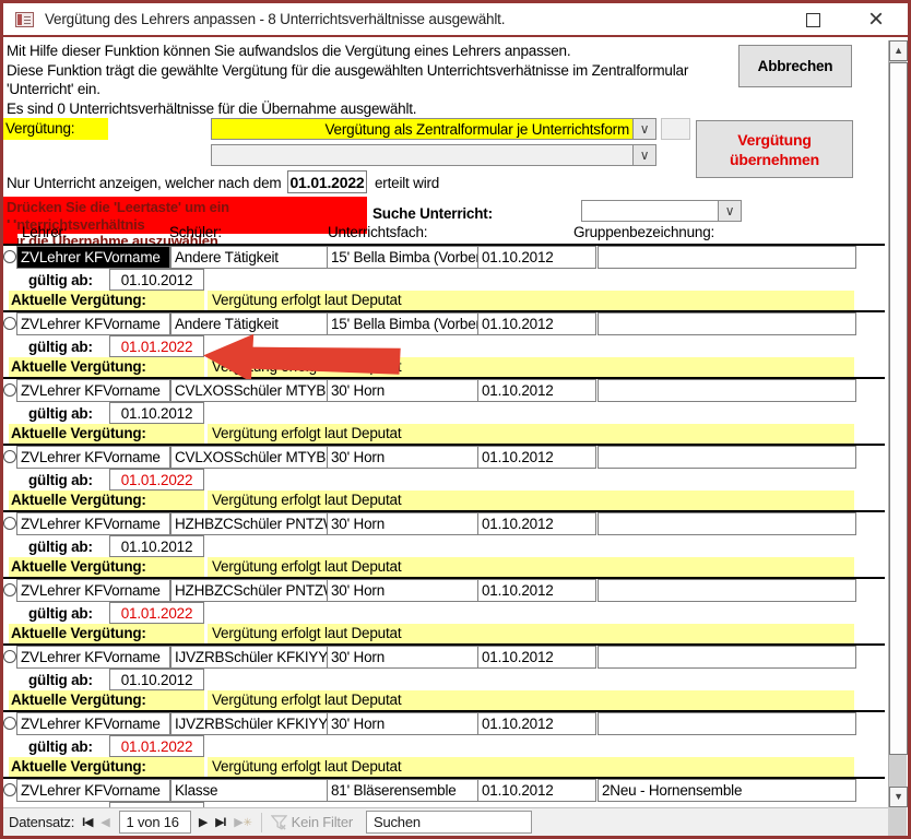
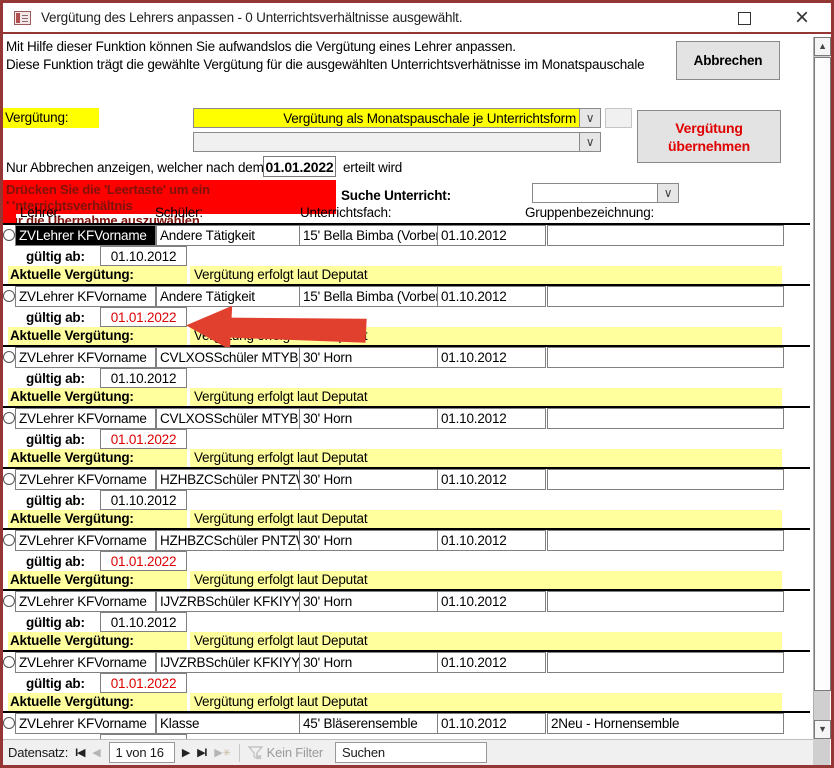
- Vergütung des Lehrers anpassen - 8 Unterrichtsverhältnisse ausgewählt.
+ Vergütung des Lehrers anpassen - 0 Unterrichtsverhältnisse ausgewählt.
  ×
- Mit Hilfe dieser Funktion können Sie aufwandslos die Vergütung eines Lehrers anpassen.
+ Mit Hilfe dieser Funktion können Sie aufwandslos die Vergütung eines Lehrer anpassen.
- Diese Funktion trägt die gewählte Vergütung für die ausgewählten Unterrichtsverhätnisse im Zentralformular
+ Diese Funktion trägt die gewählte Vergütung für die ausgewählten Unterrichtsverhätnisse im Monatspauschale
- 'Unterricht' ein.
- Es sind 0 Unterrichtsverhältnisse für die Übernahme ausgewählt.
  Abbrechen
  Vergütung:
- Vergütung als Zentralformular je Unterrichtsform
+ Vergütung als Monatspauschale je Unterrichtsform
  ∨
  ∨
  Vergütung übernehmen
- Nur Unterricht anzeigen, welcher nach dem
+ Nur Abbrechen anzeigen, welcher nach dem
  01.01.2022
  erteilt wird
  Drücken Sie die 'Leertaste' um ein nterrichtsverhältnis
  r die Übernahme auszuwählen.
  Suche Unterricht:
  ∨
  Lehrer:
  Schüler:
  Unterrichtsfach:
  Gruppenbezeichnung:
  ZVLehrer KFVorname
  Andere Tätigkeit
  15' Bella Bimba (Vorbe
  01.10.2012
  gültig ab:
  01.10.2012
  Aktuelle Vergütung:
  Vergütung erfolgt laut Deputat
  ZVLehrer KFVorname
  Andere Tätigkeit
  15' Bella Bimba (Vorbe
  01.10.2012
  gültig ab:
  01.01.2022
  Aktuelle Vergütung:
  ZVLehrer KFVorname
  CVLXOSSchüler MTYB
  30' Horn
  01.10.2012
  gültig ab:
  01.10.2012
  Aktuelle Vergütung:
  Vergütung erfolgt laut Deputat
  ZVLehrer KFVorname
  CVLXOSSchüler MTYB
  30' Horn
  01.10.2012
  gültig ab:
  01.01.2022
  Aktuelle Vergütung:
  Vergütung erfolgt laut Deputat
  ZVLehrer KFVorname
  HZHBZCSchüler PNTZ
  30' Horn
  01.10.2012
  gültig ab:
  01.10.2012
  Aktuelle Vergütung:
  Vergütung erfolgt laut Deputat
  ZVLehrer KFVorname
  HZHBZCSchüler PNTZ
  30' Horn
  01.10.2012
  gültig ab:
  01.01.2022
  Aktuelle Vergütung:
  Vergütung erfolgt laut Deputat
  ZVLehrer KFVorname
  IJVZRBSchüler KFKIYY
  30' Horn
  01.10.2012
  gültig ab:
  01.10.2012
  Aktuelle Vergütung:
  Vergütung erfolgt laut Deputat
  ZVLehrer KFVorname
  IJVZRBSchüler KFKIYY
  30' Horn
  01.10.2012
  gültig ab:
  01.01.2022
  Aktuelle Vergütung:
  Vergütung erfolgt laut Deputat
  ZVLehrer KFVorname
  Klasse
- 81' Bläserensemble
+ 45' Bläserensemble
  01.10.2012
  2Neu - Hornensemble
  ▲
  ▼
  Datensatz:
  ◀
  ◀
  1 von 16
  ▶
  ▶
  ▶✳
  Kein Filter
  Suchen
